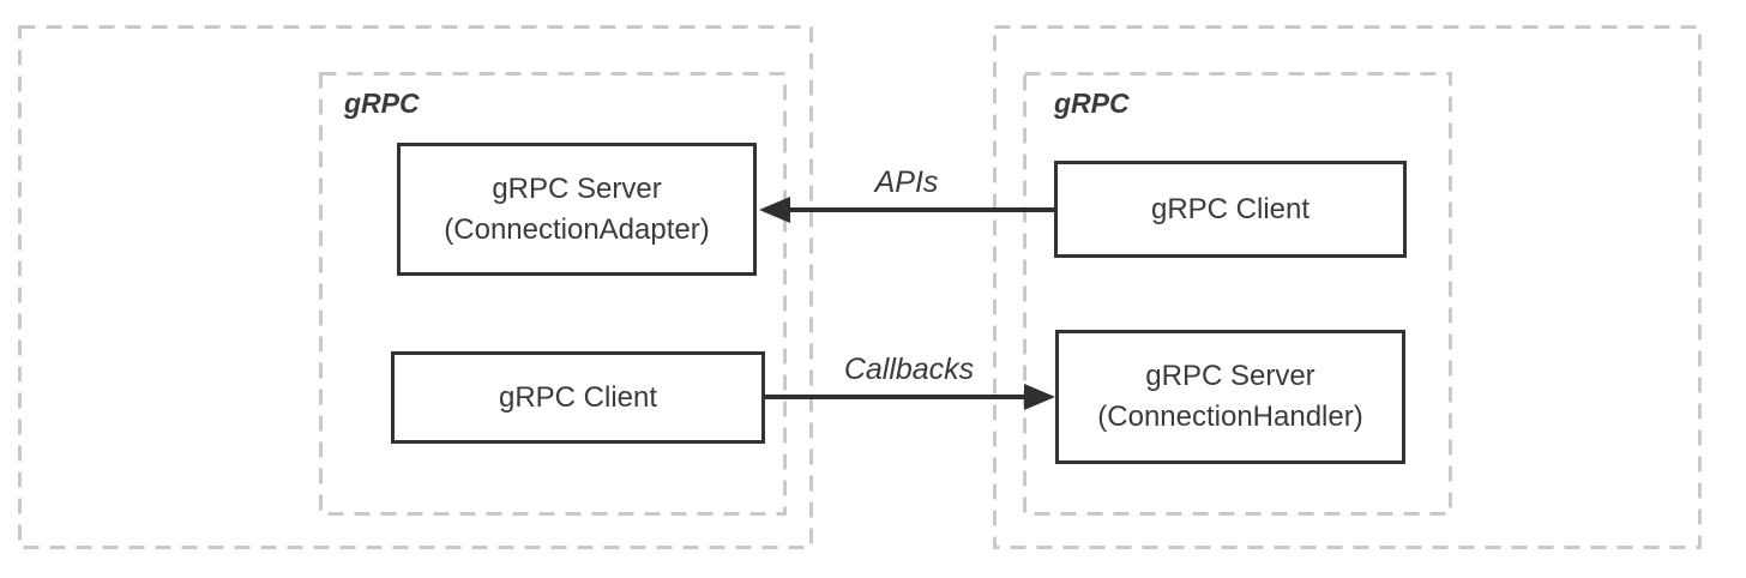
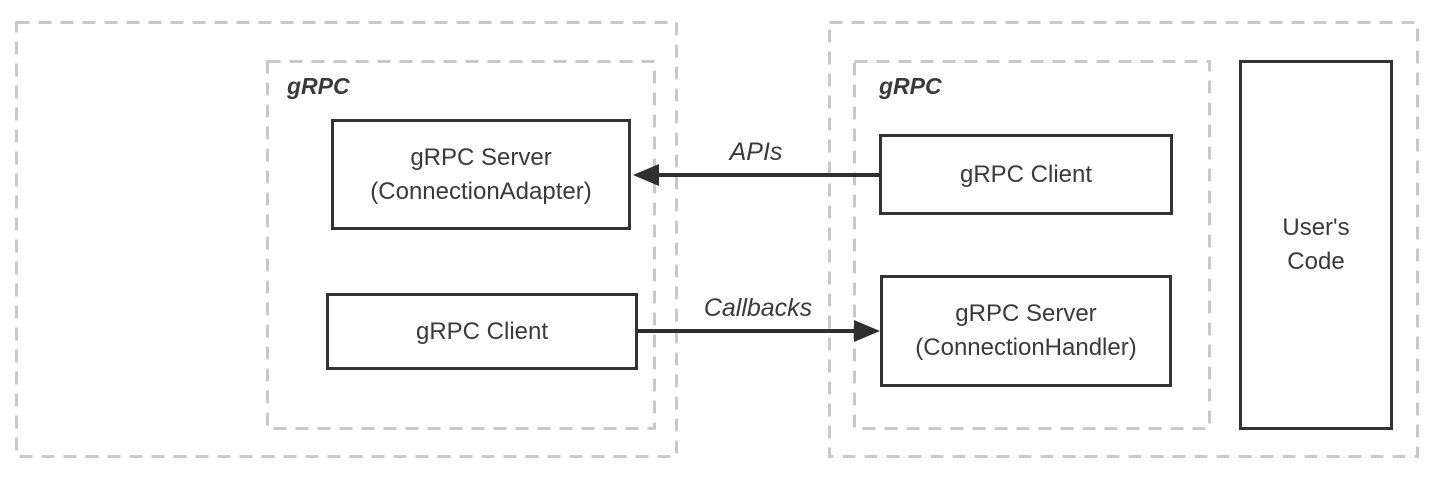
  gRPC
  gRPC
  gRPC Server
  (ConnectionAdapter)
  gRPC Client
  gRPC Client
  gRPC Server
  (ConnectionHandler)
+ User's
+ Code
  APIs
  Callbacks
